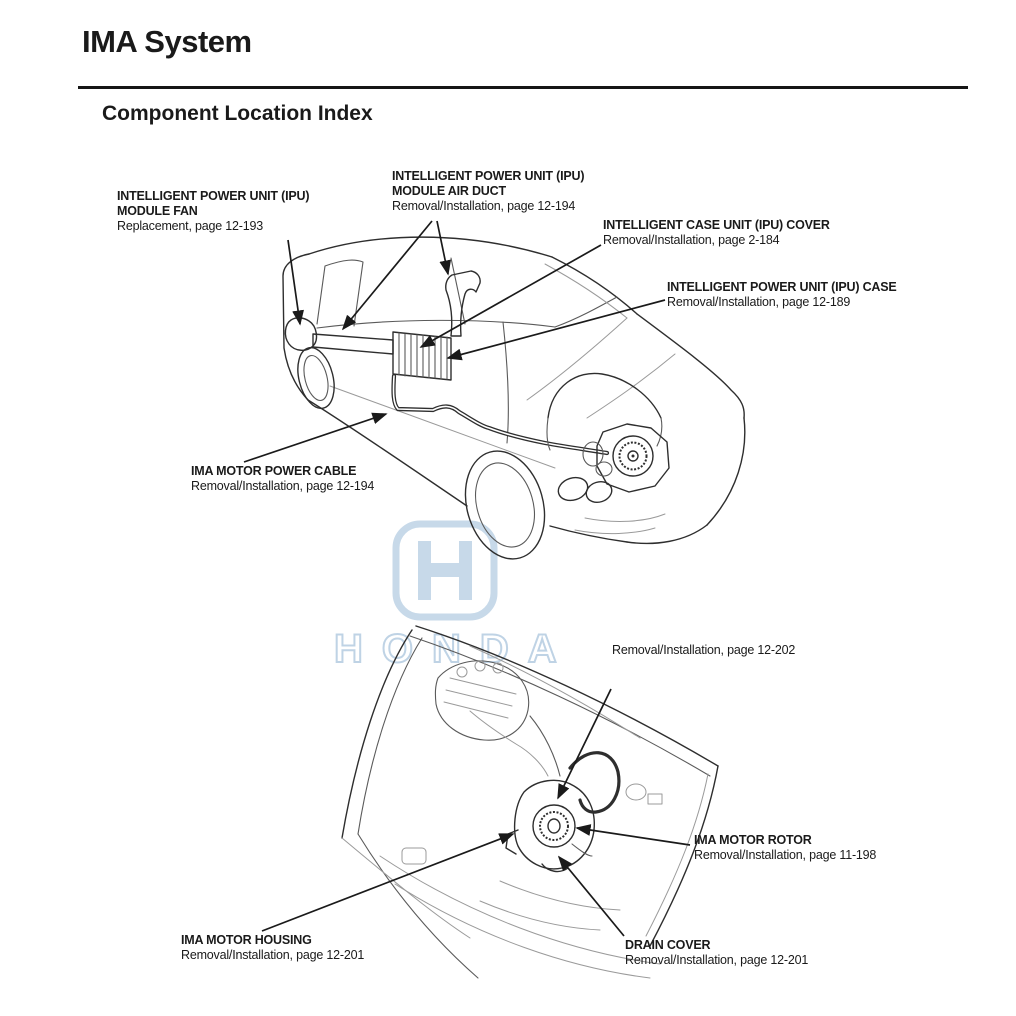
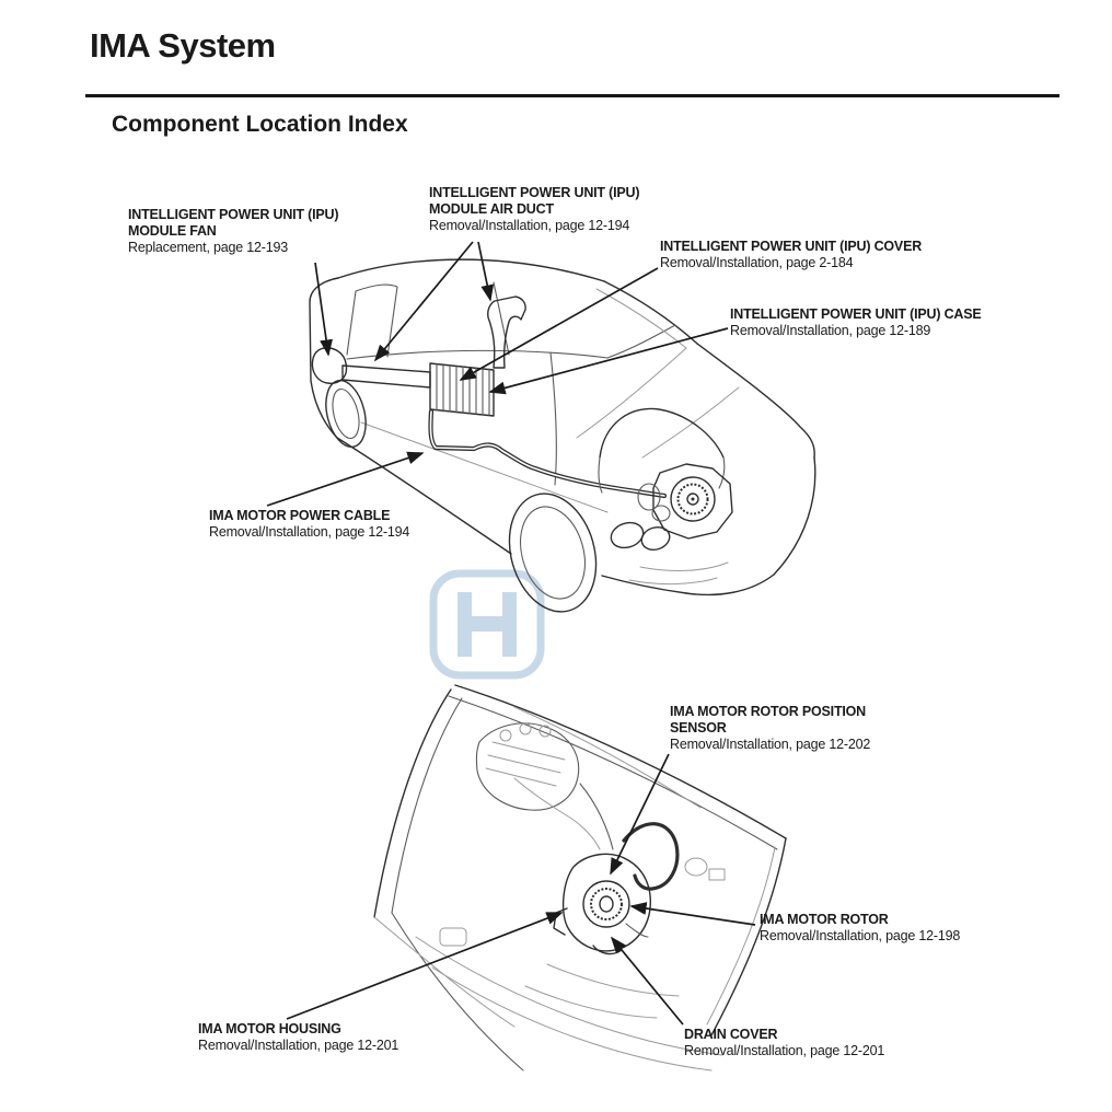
  IMA System
  Component Location Index
- HONDA
  INTELLIGENT POWER UNIT (IPU)
  MODULE FAN
  Replacement, page 12-193
  INTELLIGENT POWER UNIT (IPU)
  MODULE AIR DUCT
  Removal/Installation, page 12-194
- INTELLIGENT CASE UNIT (IPU) COVER
+ INTELLIGENT POWER UNIT (IPU) COVER
  Removal/Installation, page 2-184
  INTELLIGENT POWER UNIT (IPU) CASE
  Removal/Installation, page 12-189
  IMA MOTOR POWER CABLE
  Removal/Installation, page 12-194
+ IMA MOTOR ROTOR POSITION
+ SENSOR
  Removal/Installation, page 12-202
  IMA MOTOR ROTOR
- Removal/Installation, page 11-198
+ Removal/Installation, page 12-198
  IMA MOTOR HOUSING
  Removal/Installation, page 12-201
  DRAIN COVER
  Removal/Installation, page 12-201
